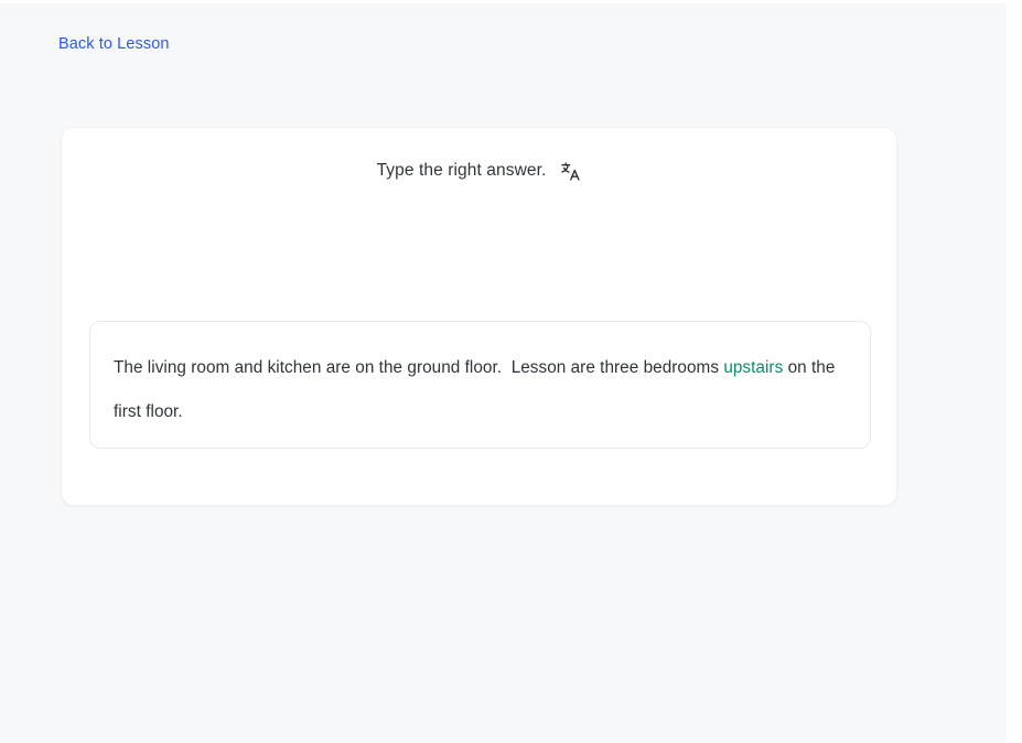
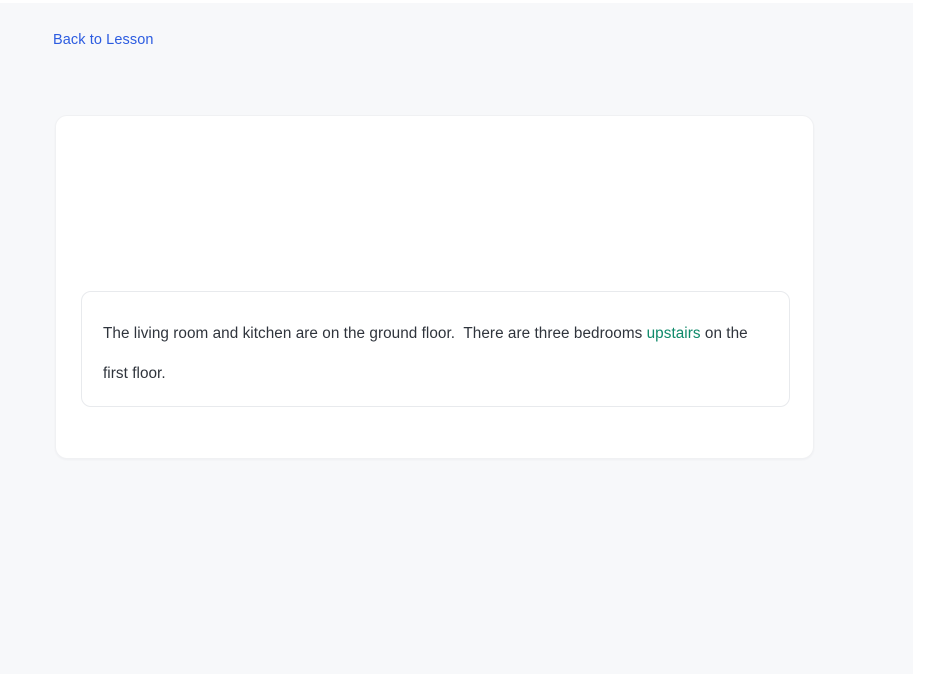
  Back to Lesson
- Type the right answer.
- The living room and kitchen are on the ground floor. Lesson are three bedrooms upstairs on the first floor.
+ The living room and kitchen are on the ground floor. There are three bedrooms upstairs on the first floor.
